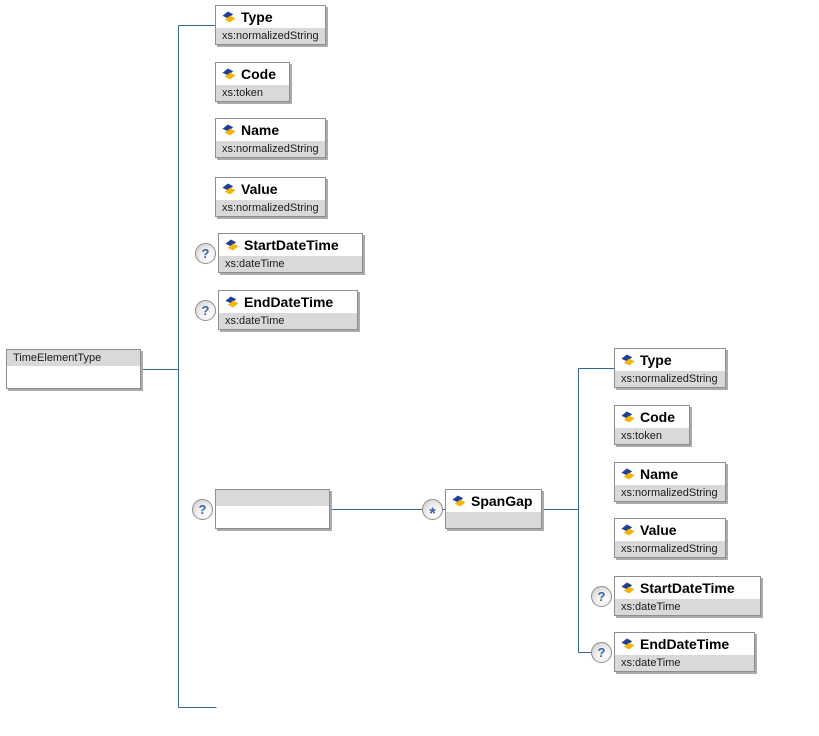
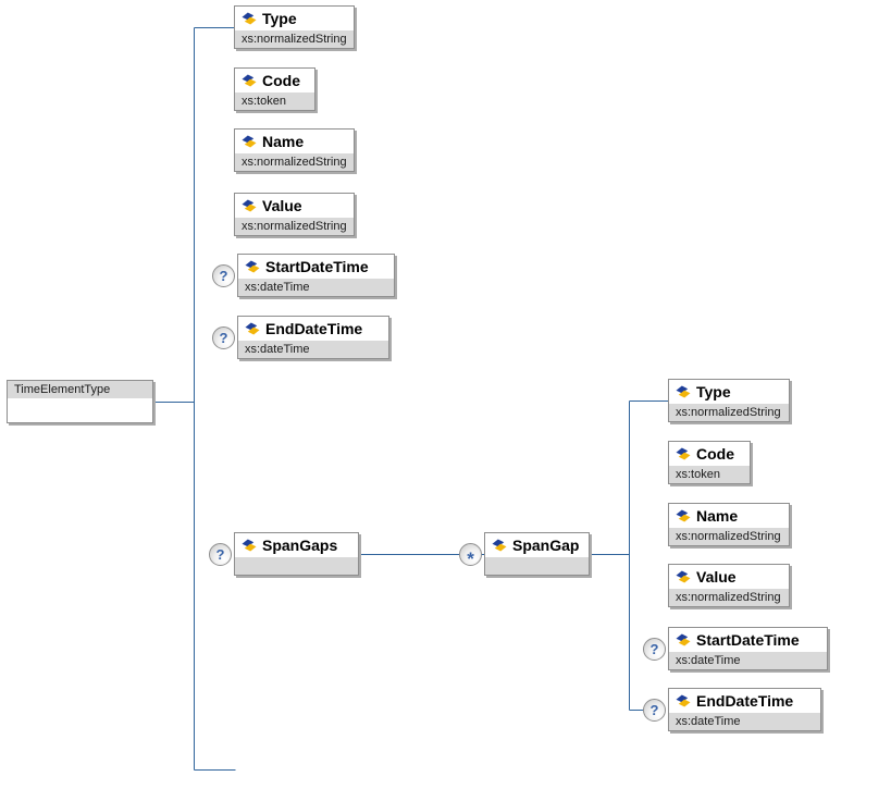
  TimeElementType
  Type
  xs:normalizedString
  Code
  xs:token
  Name
  xs:normalizedString
  Value
  xs:normalizedString
  StartDateTime
  xs:dateTime
  ?
  EndDateTime
  xs:dateTime
  ?
+ SpanGaps
  ?
  SpanGap
  *
  Type
  xs:normalizedString
  Code
  xs:token
  Name
  xs:normalizedString
  Value
  xs:normalizedString
  StartDateTime
  xs:dateTime
  ?
  EndDateTime
  xs:dateTime
  ?
